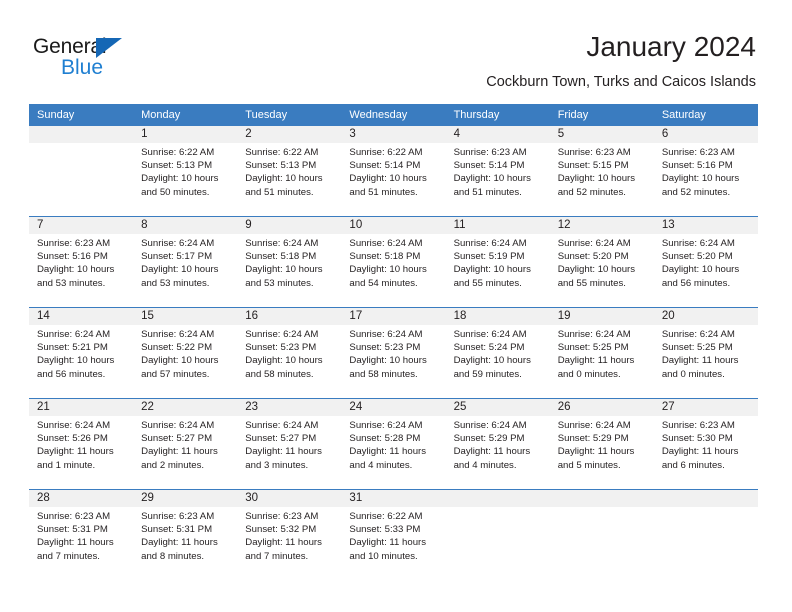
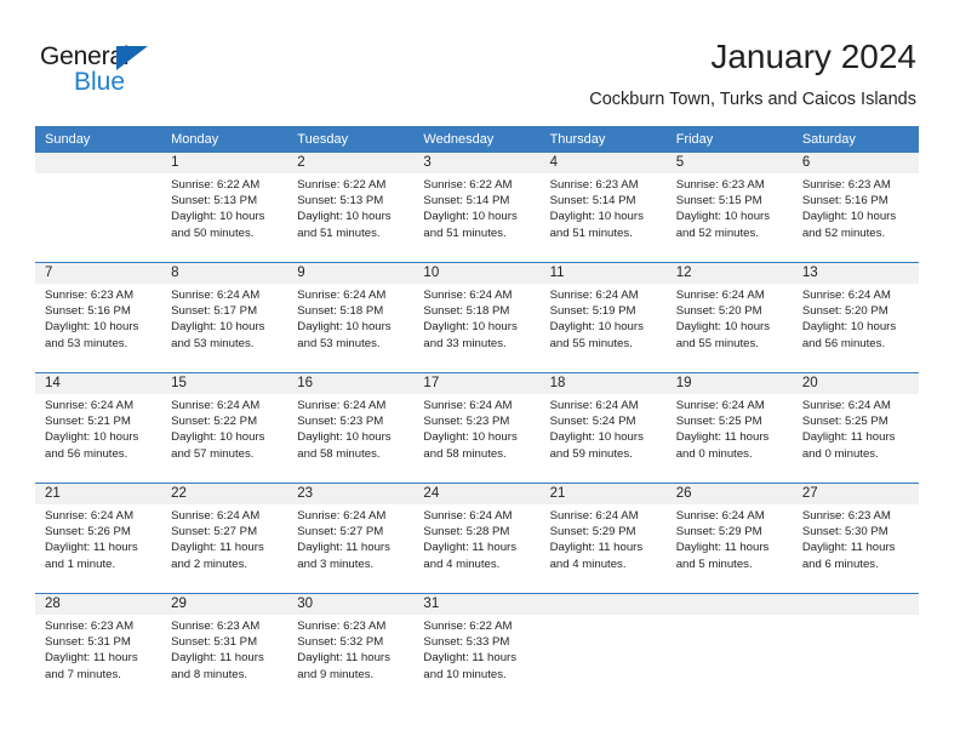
  General
  Blue
  January 2024
  Cockburn Town, Turks and Caicos Islands
  Sunday	Monday	Tuesday	Wednesday	Thursday	Friday	Saturday
  	1Sunrise: 6:22 AMSunset: 5:13 PMDaylight: 10 hoursand 50 minutes.	2Sunrise: 6:22 AMSunset: 5:13 PMDaylight: 10 hoursand 51 minutes.	3Sunrise: 6:22 AMSunset: 5:14 PMDaylight: 10 hoursand 51 minutes.	4Sunrise: 6:23 AMSunset: 5:14 PMDaylight: 10 hoursand 51 minutes.	5Sunrise: 6:23 AMSunset: 5:15 PMDaylight: 10 hoursand 52 minutes.	6Sunrise: 6:23 AMSunset: 5:16 PMDaylight: 10 hoursand 52 minutes.
- 7Sunrise: 6:23 AMSunset: 5:16 PMDaylight: 10 hoursand 53 minutes.	8Sunrise: 6:24 AMSunset: 5:17 PMDaylight: 10 hoursand 53 minutes.	9Sunrise: 6:24 AMSunset: 5:18 PMDaylight: 10 hoursand 53 minutes.	10Sunrise: 6:24 AMSunset: 5:18 PMDaylight: 10 hoursand 54 minutes.	11Sunrise: 6:24 AMSunset: 5:19 PMDaylight: 10 hoursand 55 minutes.	12Sunrise: 6:24 AMSunset: 5:20 PMDaylight: 10 hoursand 55 minutes.	13Sunrise: 6:24 AMSunset: 5:20 PMDaylight: 10 hoursand 56 minutes.
+ 7Sunrise: 6:23 AMSunset: 5:16 PMDaylight: 10 hoursand 53 minutes.	8Sunrise: 6:24 AMSunset: 5:17 PMDaylight: 10 hoursand 53 minutes.	9Sunrise: 6:24 AMSunset: 5:18 PMDaylight: 10 hoursand 53 minutes.	10Sunrise: 6:24 AMSunset: 5:18 PMDaylight: 10 hoursand 33 minutes.	11Sunrise: 6:24 AMSunset: 5:19 PMDaylight: 10 hoursand 55 minutes.	12Sunrise: 6:24 AMSunset: 5:20 PMDaylight: 10 hoursand 55 minutes.	13Sunrise: 6:24 AMSunset: 5:20 PMDaylight: 10 hoursand 56 minutes.
  14Sunrise: 6:24 AMSunset: 5:21 PMDaylight: 10 hoursand 56 minutes.	15Sunrise: 6:24 AMSunset: 5:22 PMDaylight: 10 hoursand 57 minutes.	16Sunrise: 6:24 AMSunset: 5:23 PMDaylight: 10 hoursand 58 minutes.	17Sunrise: 6:24 AMSunset: 5:23 PMDaylight: 10 hoursand 58 minutes.	18Sunrise: 6:24 AMSunset: 5:24 PMDaylight: 10 hoursand 59 minutes.	19Sunrise: 6:24 AMSunset: 5:25 PMDaylight: 11 hoursand 0 minutes.	20Sunrise: 6:24 AMSunset: 5:25 PMDaylight: 11 hoursand 0 minutes.
- 21Sunrise: 6:24 AMSunset: 5:26 PMDaylight: 11 hoursand 1 minute.	22Sunrise: 6:24 AMSunset: 5:27 PMDaylight: 11 hoursand 2 minutes.	23Sunrise: 6:24 AMSunset: 5:27 PMDaylight: 11 hoursand 3 minutes.	24Sunrise: 6:24 AMSunset: 5:28 PMDaylight: 11 hoursand 4 minutes.	25Sunrise: 6:24 AMSunset: 5:29 PMDaylight: 11 hoursand 4 minutes.	26Sunrise: 6:24 AMSunset: 5:29 PMDaylight: 11 hoursand 5 minutes.	27Sunrise: 6:23 AMSunset: 5:30 PMDaylight: 11 hoursand 6 minutes.
+ 21Sunrise: 6:24 AMSunset: 5:26 PMDaylight: 11 hoursand 1 minute.	22Sunrise: 6:24 AMSunset: 5:27 PMDaylight: 11 hoursand 2 minutes.	23Sunrise: 6:24 AMSunset: 5:27 PMDaylight: 11 hoursand 3 minutes.	24Sunrise: 6:24 AMSunset: 5:28 PMDaylight: 11 hoursand 4 minutes.	21Sunrise: 6:24 AMSunset: 5:29 PMDaylight: 11 hoursand 4 minutes.	26Sunrise: 6:24 AMSunset: 5:29 PMDaylight: 11 hoursand 5 minutes.	27Sunrise: 6:23 AMSunset: 5:30 PMDaylight: 11 hoursand 6 minutes.
- 28Sunrise: 6:23 AMSunset: 5:31 PMDaylight: 11 hoursand 7 minutes.	29Sunrise: 6:23 AMSunset: 5:31 PMDaylight: 11 hoursand 8 minutes.	30Sunrise: 6:23 AMSunset: 5:32 PMDaylight: 11 hoursand 7 minutes.	31Sunrise: 6:22 AMSunset: 5:33 PMDaylight: 11 hoursand 10 minutes.
+ 28Sunrise: 6:23 AMSunset: 5:31 PMDaylight: 11 hoursand 7 minutes.	29Sunrise: 6:23 AMSunset: 5:31 PMDaylight: 11 hoursand 8 minutes.	30Sunrise: 6:23 AMSunset: 5:32 PMDaylight: 11 hoursand 9 minutes.	31Sunrise: 6:22 AMSunset: 5:33 PMDaylight: 11 hoursand 10 minutes.
